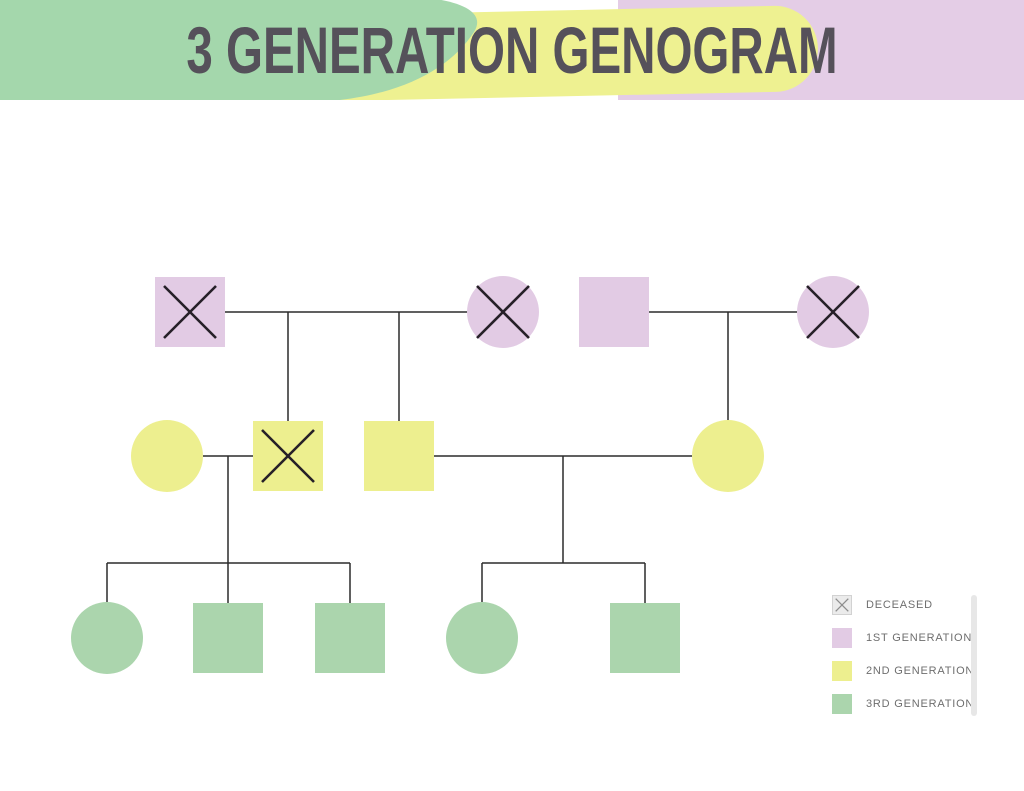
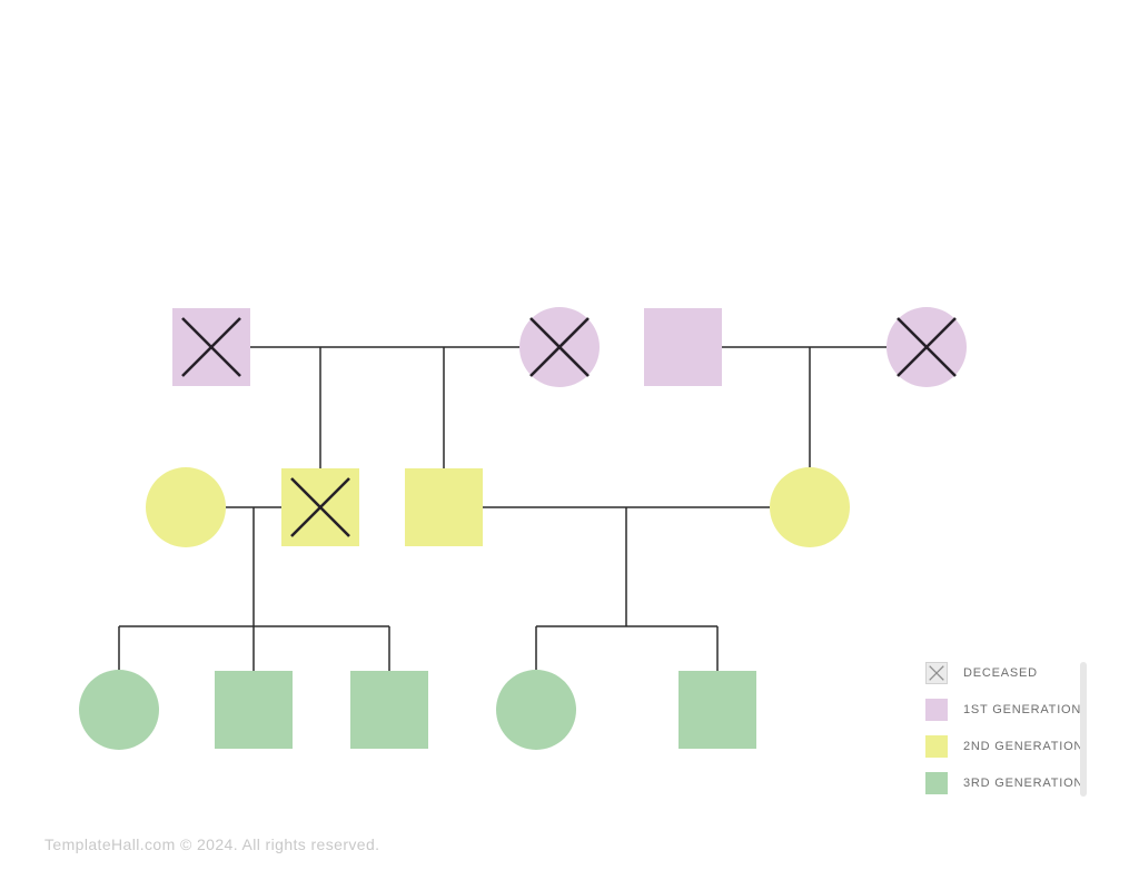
- 3 GENERATION GENOGRAM
  DECEASED
  1ST GENERATION
  2ND GENERATION
  3RD GENERATION
+ TemplateHall.com © 2024. All rights reserved.
